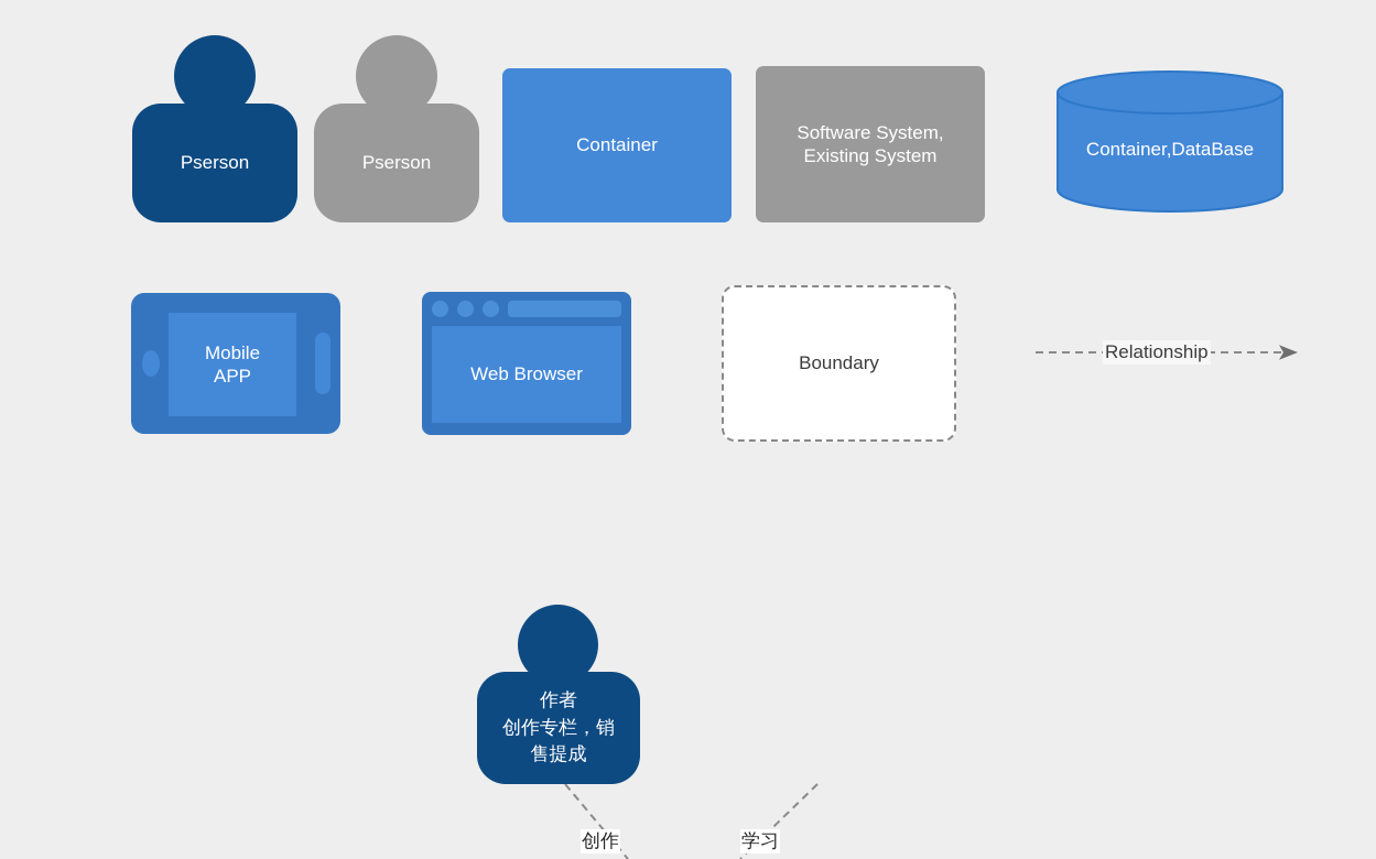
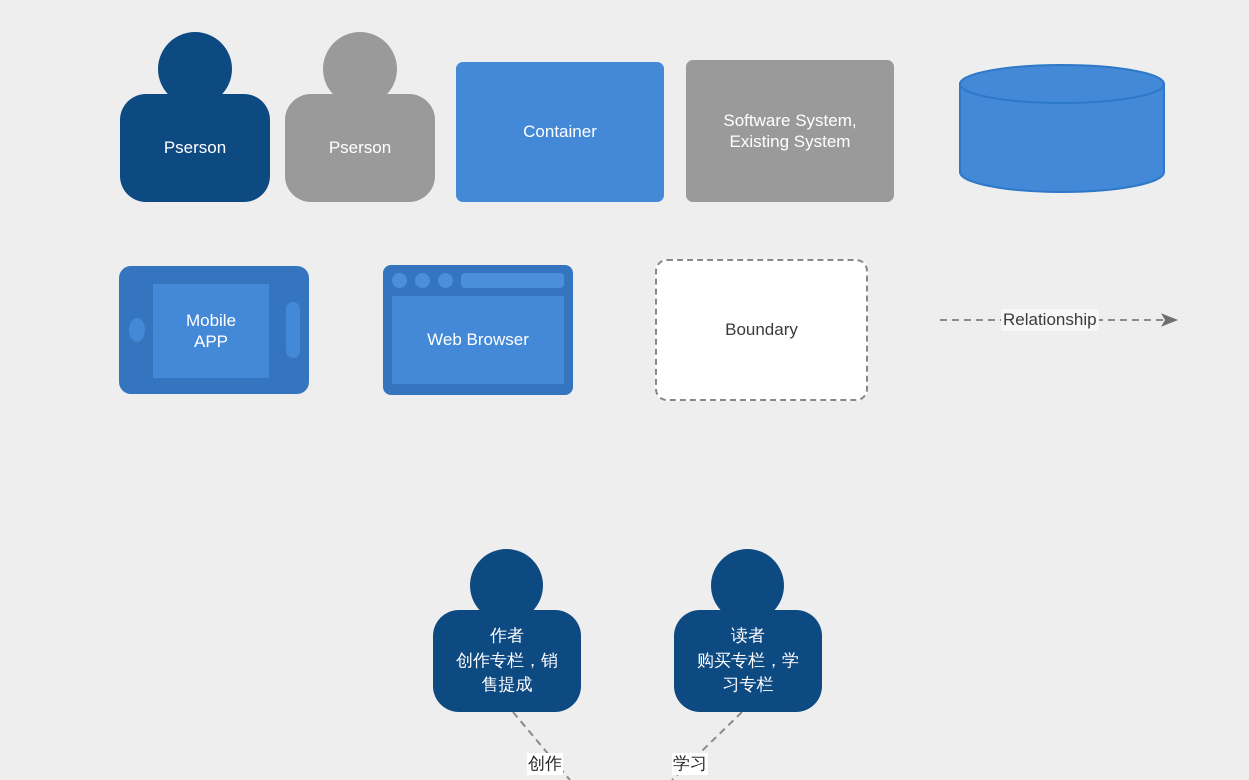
  Pserson
  Pserson
  Container
  Software System,
  Existing System
- Container,DataBase
  Mobile
  APP
  Web Browser
  Boundary
  Relationship
  作者
  创作专栏，销
  售提成
+ 读者
+ 购买专栏，学
+ 习专栏
  创作
  学习
